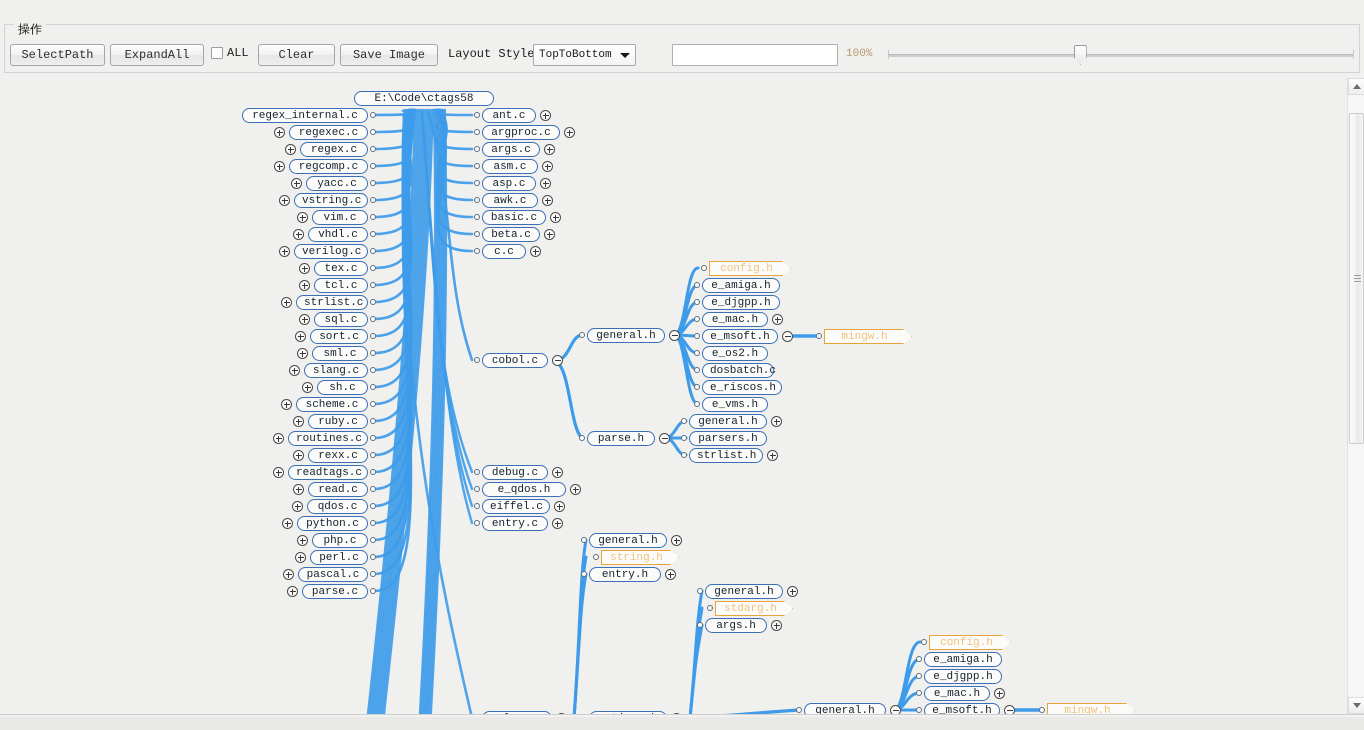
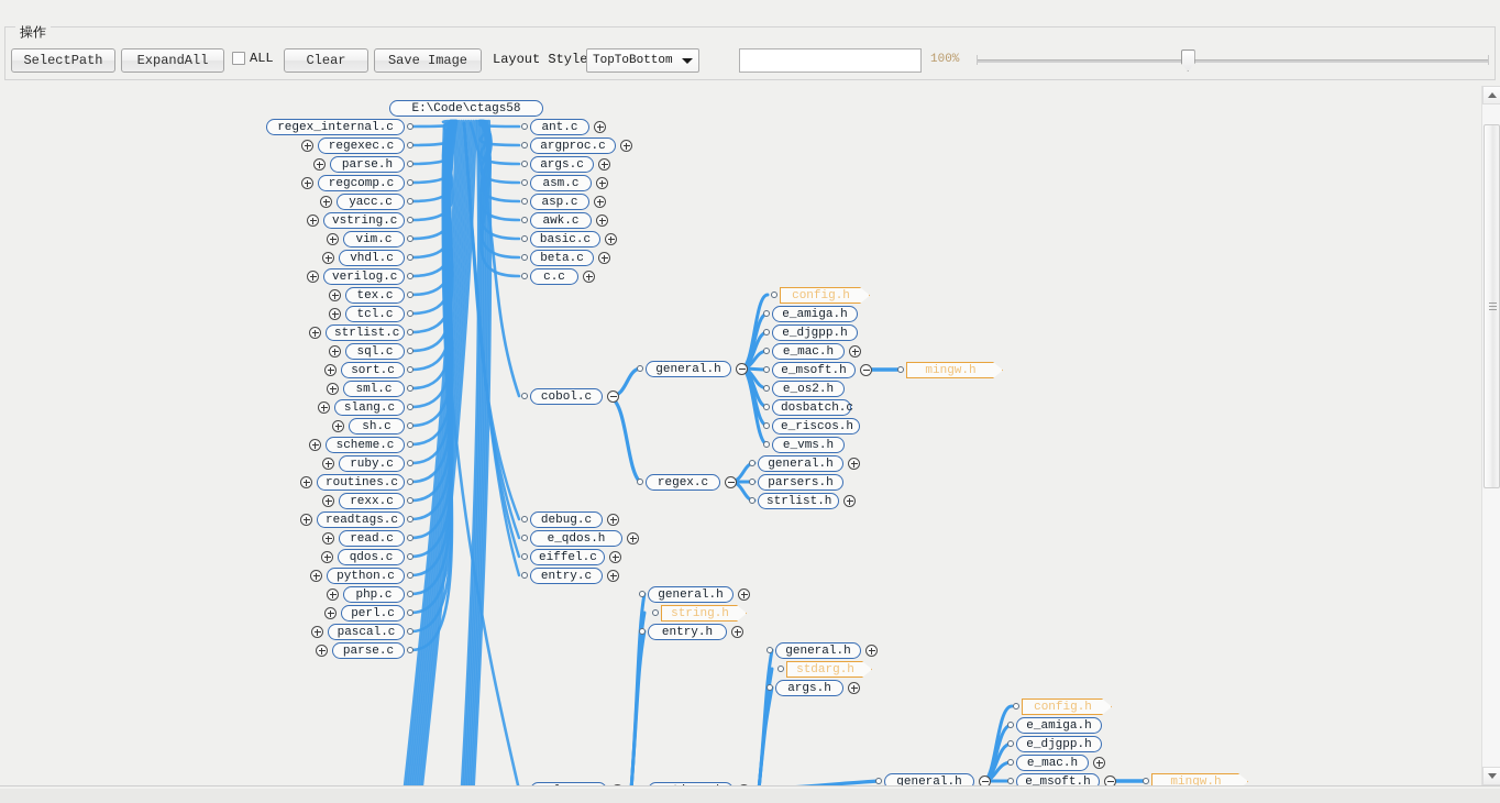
  操作
  SelectPath
  ExpandAll
  ALL
  Clear
  Save Image
  Layout Style
  TopToBottom
  100%
  regex_internal.c
  regexec.c
- regex.c
+ parse.h
  regcomp.c
  yacc.c
  vstring.c
  vim.c
  vhdl.c
  verilog.c
  tex.c
  tcl.c
  strlist.c
  sql.c
  sort.c
  sml.c
  slang.c
  sh.c
  scheme.c
  ruby.c
  routines.c
  rexx.c
  readtags.c
  read.c
  qdos.c
  python.c
  php.c
  perl.c
  pascal.c
  parse.c
  ant.c
  argproc.c
  args.c
  asm.c
  asp.c
  awk.c
  basic.c
  beta.c
  c.c
  cobol.c
  debug.c
  e_qdos.h
  eiffel.c
  entry.c
  general.h
- parse.h
+ regex.c
  config.h
  e_amiga.h
  e_djgpp.h
  e_mac.h
  e_msoft.h
  e_os2.h
  dosbatch.c
  e_riscos.h
  e_vms.h
  general.h
  parsers.h
  strlist.h
  mingw.h
  general.h
  string.h
  entry.h
  general.h
  stdarg.h
  args.h
  general.h
  config.h
  e_amiga.h
  e_djgpp.h
  e_mac.h
  e_msoft.h
  mingw.h
  E:\Code\ctags58
